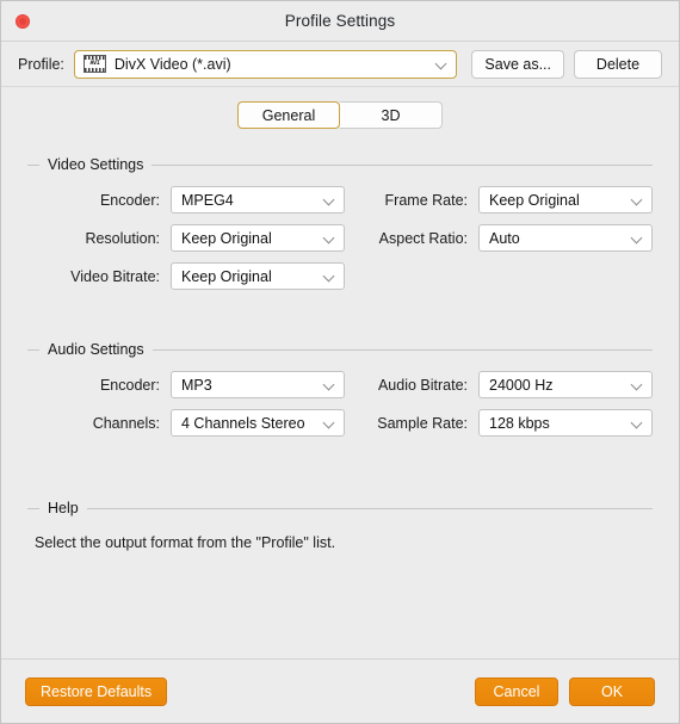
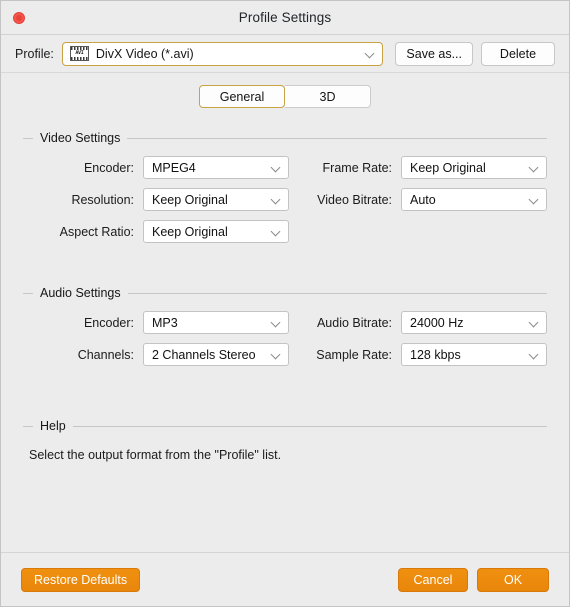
  Profile Settings
  Profile:
  DivX Video (*.avi)
  Save as...
  Delete
  General
  3D
  Video Settings
  Encoder:
  MPEG4
  Frame Rate:
  Keep Original
  Resolution:
  Keep Original
- Aspect Ratio:
+ Video Bitrate:
  Auto
- Video Bitrate:
+ Aspect Ratio:
  Keep Original
  Audio Settings
  Encoder:
  MP3
  Audio Bitrate:
  24000 Hz
  Channels:
- 4 Channels Stereo
+ 2 Channels Stereo
  Sample Rate:
  128 kbps
  Help
  Select the output format from the "Profile" list.
  Restore Defaults
  Cancel
  OK
